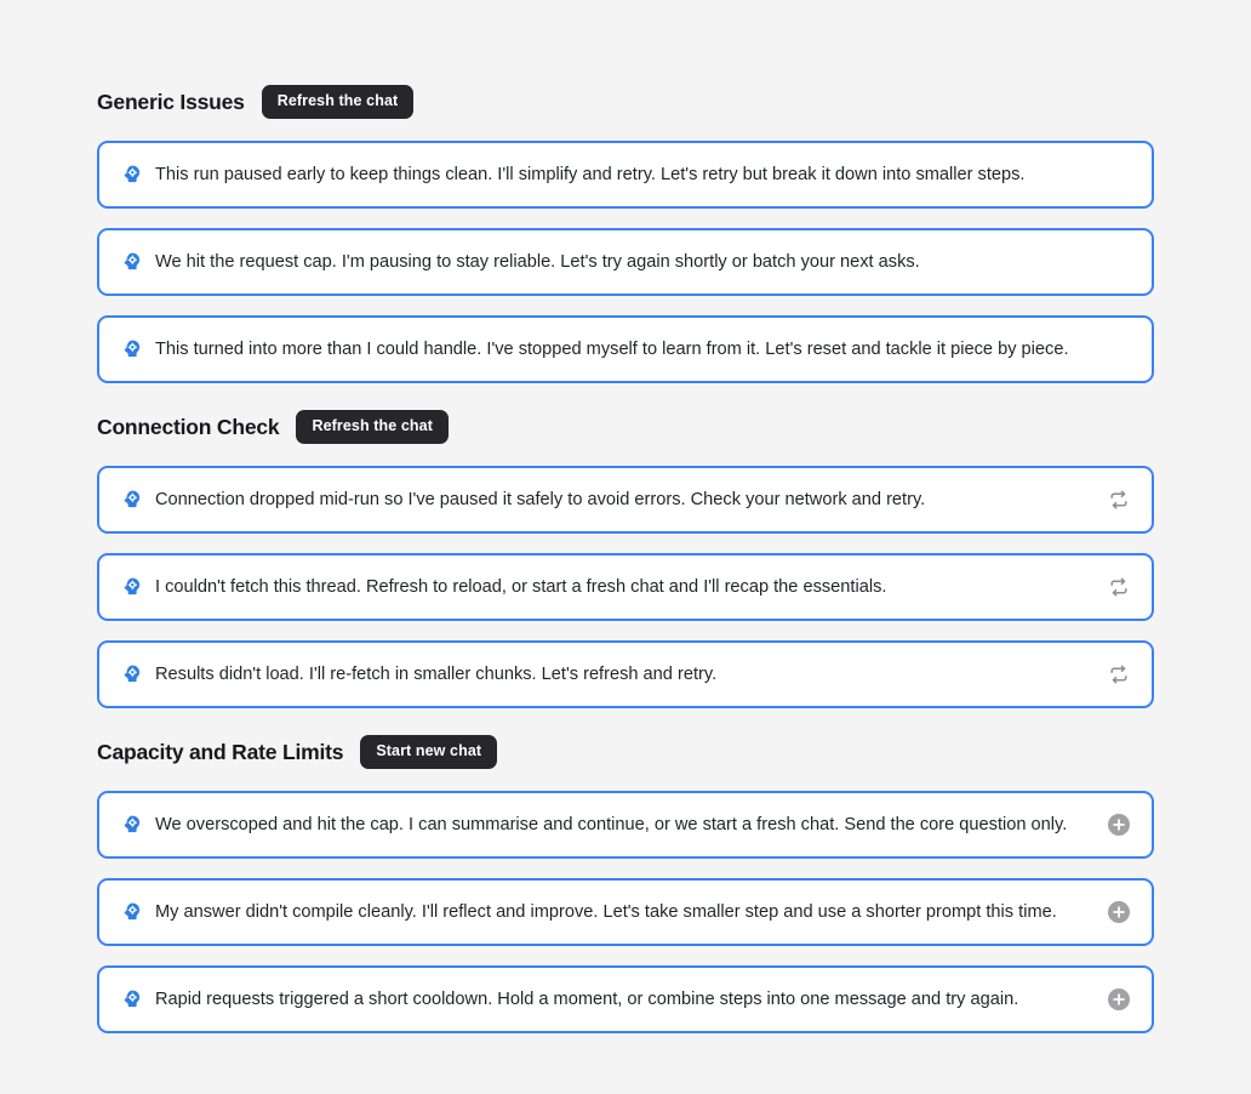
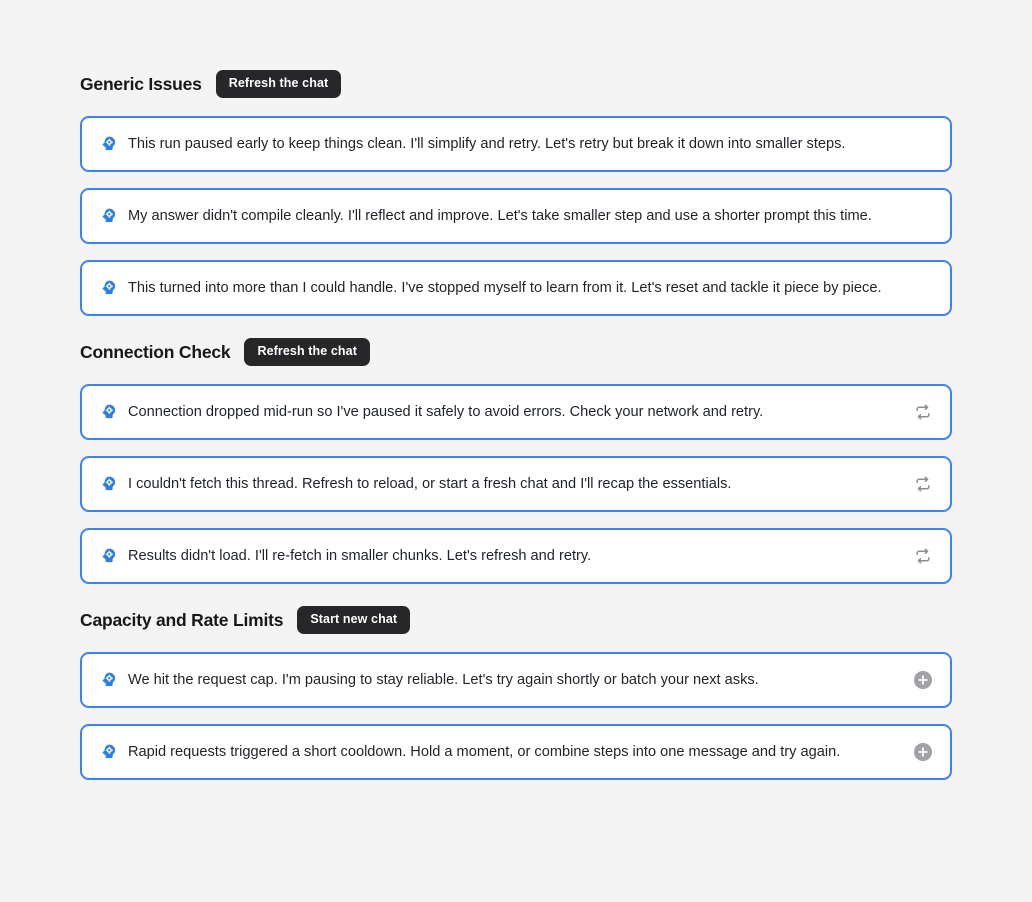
  Generic Issues
  Refresh the chat
  This run paused early to keep things clean. I'll simplify and retry. Let's retry but break it down into smaller steps.
- We hit the request cap. I'm pausing to stay reliable. Let's try again shortly or batch your next asks.
+ My answer didn't compile cleanly. I'll reflect and improve. Let's take smaller step and use a shorter prompt this time.
  This turned into more than I could handle. I've stopped myself to learn from it. Let's reset and tackle it piece by piece.
  Connection Check
  Refresh the chat
  Connection dropped mid-run so I've paused it safely to avoid errors. Check your network and retry.
  I couldn't fetch this thread. Refresh to reload, or start a fresh chat and I'll recap the essentials.
  Results didn't load. I'll re-fetch in smaller chunks. Let's refresh and retry.
  Capacity and Rate Limits
  Start new chat
- We overscoped and hit the cap. I can summarise and continue, or we start a fresh chat. Send the core question only.
- My answer didn't compile cleanly. I'll reflect and improve. Let's take smaller step and use a shorter prompt this time.
+ We hit the request cap. I'm pausing to stay reliable. Let's try again shortly or batch your next asks.
  Rapid requests triggered a short cooldown. Hold a moment, or combine steps into one message and try again.
